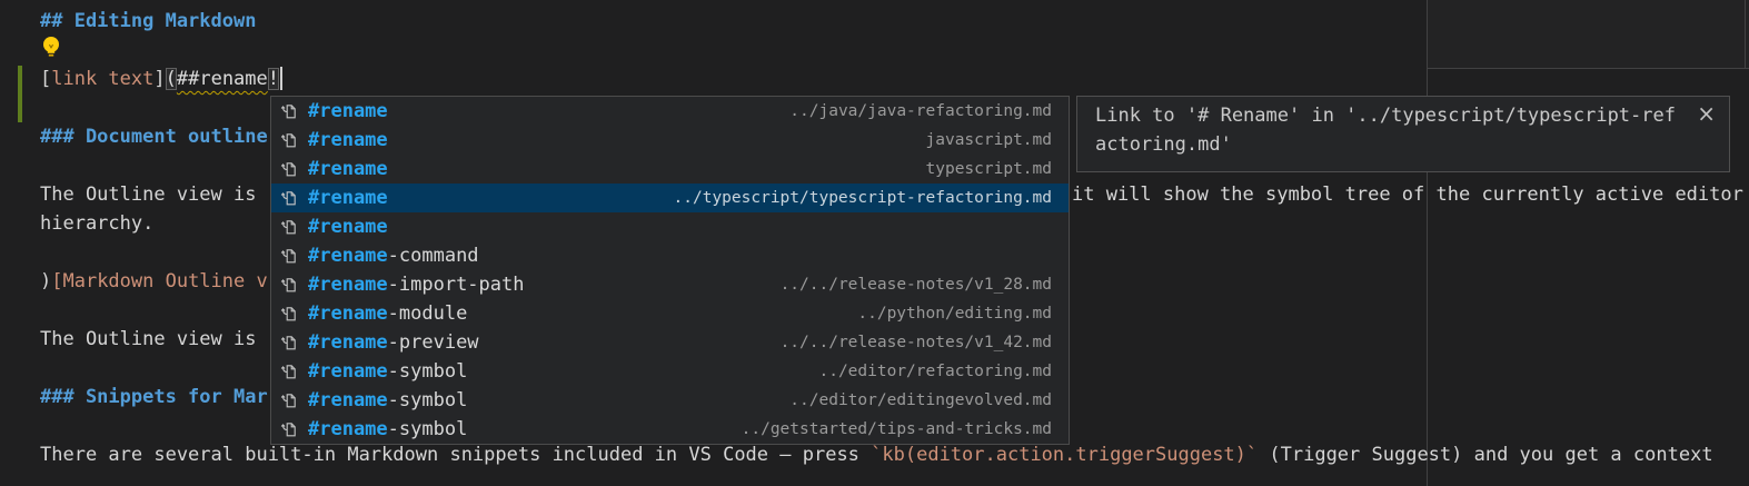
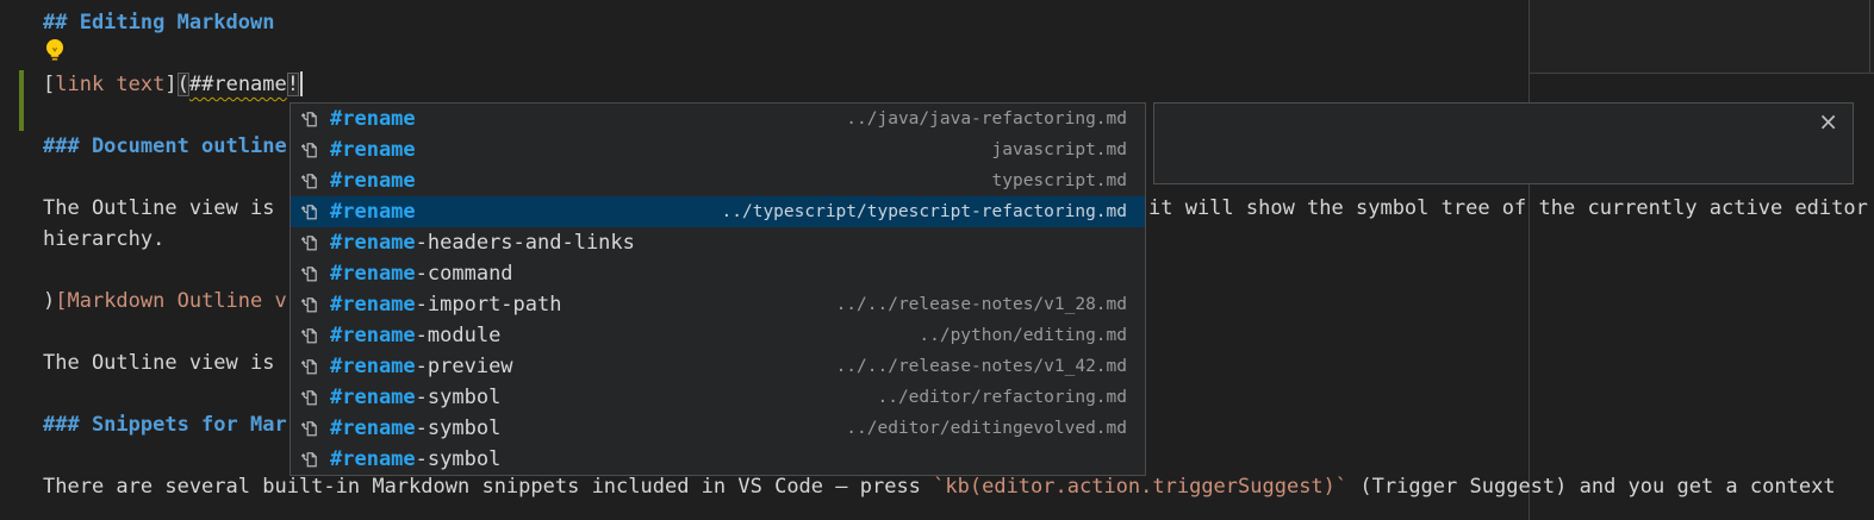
  ## Editing Markdown
  [link text](##rename!
  ### Document outline
  The Outline view is
  it will show the symbol tree of the currently active editor
  hierarchy.
  )[Markdown Outline v
  The Outline view is
  ### Snippets for Mar
  There are several built-in Markdown snippets included in VS Code – press `kb(editor.action.triggerSuggest)` (Trigger Suggest) and you get a context
  #rename
  ../java/java-refactoring.md
  #rename
  javascript.md
  #rename
  typescript.md
  #rename
  ../typescript/typescript-refactoring.md
  #rename
+ -headers-and-links
  #rename
  -command
  #rename
  -import-path
  ../../release-notes/v1_28.md
  #rename
  -module
  ../python/editing.md
  #rename
  -preview
  ../../release-notes/v1_42.md
  #rename
  -symbol
  ../editor/refactoring.md
  #rename
  -symbol
  ../editor/editingevolved.md
  #rename
  -symbol
- ../getstarted/tips-and-tricks.md
- Link to '# Rename' in '../typescript/typescript-refactoring.md'
  ×
